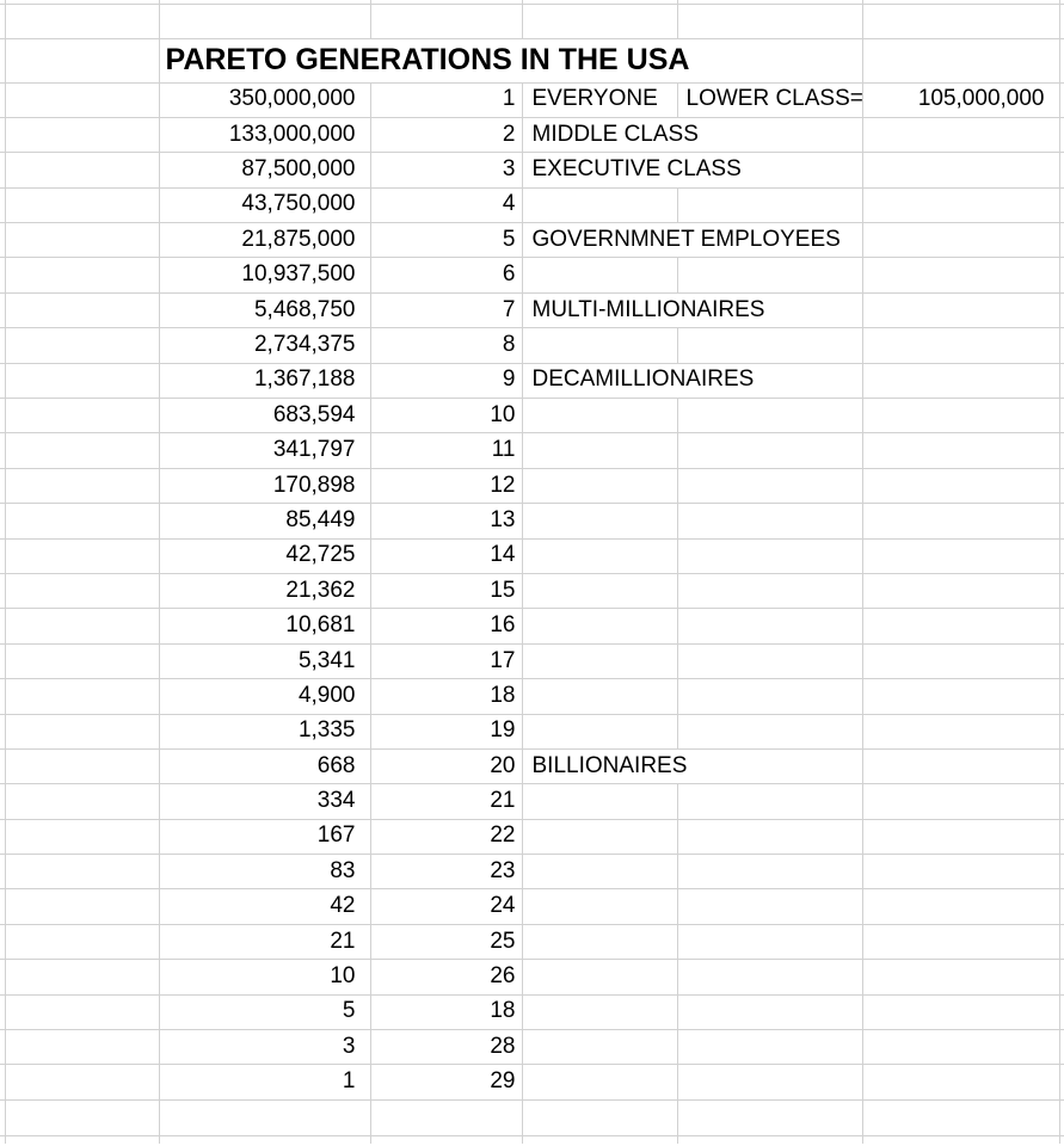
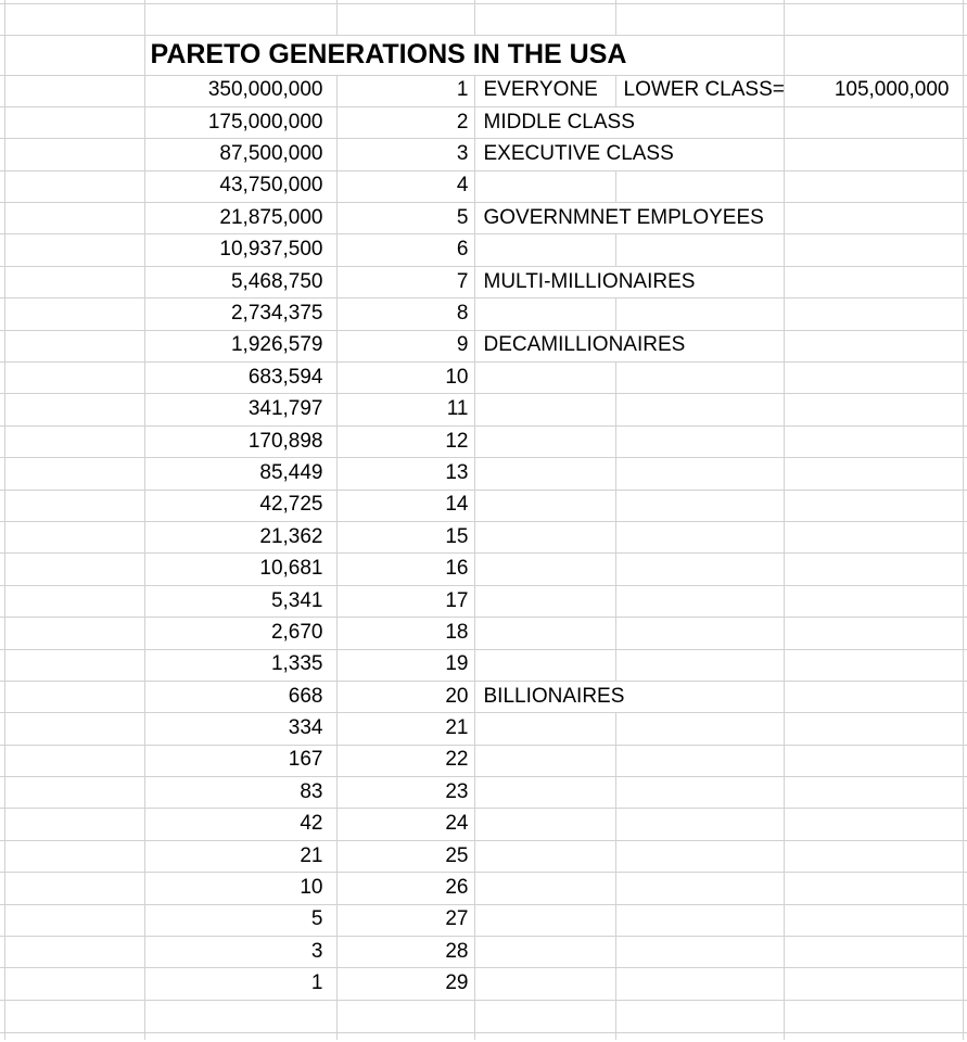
  		PARETO GENERATIONS IN THE USA
  		350,000,000	1	EVERYONE	LOWER CLASS=	105,000,000
- 		133,000,000	2	MIDDLE CLASS
+ 		175,000,000	2	MIDDLE CLASS
  		87,500,000	3	EXECUTIVE CLASS
  		43,750,000	4
  		21,875,000	5	GOVERNMNET EMPLOYEES
  		10,937,500	6
  		5,468,750	7	MULTI-MILLIONAIRES
  		2,734,375	8
- 		1,367,188	9	DECAMILLIONAIRES
+ 		1,926,579	9	DECAMILLIONAIRES
  		683,594	10
  		341,797	11
  		170,898	12
  		85,449	13
  		42,725	14
  		21,362	15
  		10,681	16
  		5,341	17
- 		4,900	18
+ 		2,670	18
  		1,335	19
  		668	20	BILLIONAIRES
  		334	21
  		167	22
  		83	23
  		42	24
  		21	25
  		10	26
- 		5	18
+ 		5	27
  		3	28
  		1	29
